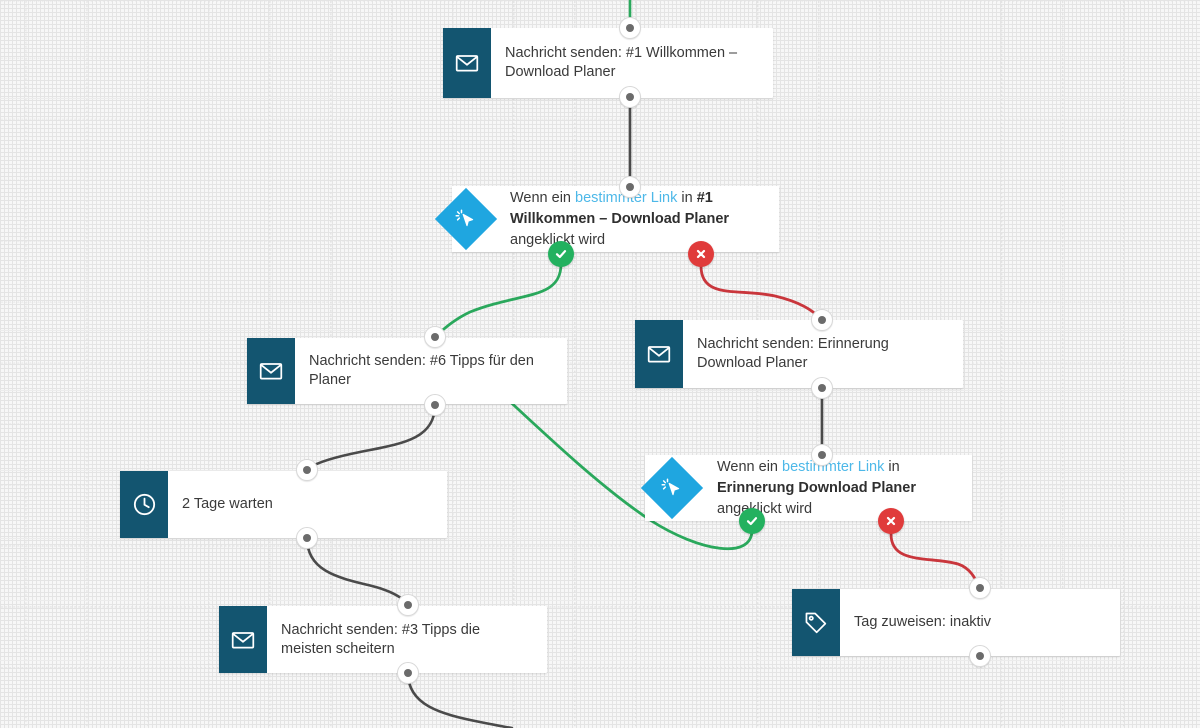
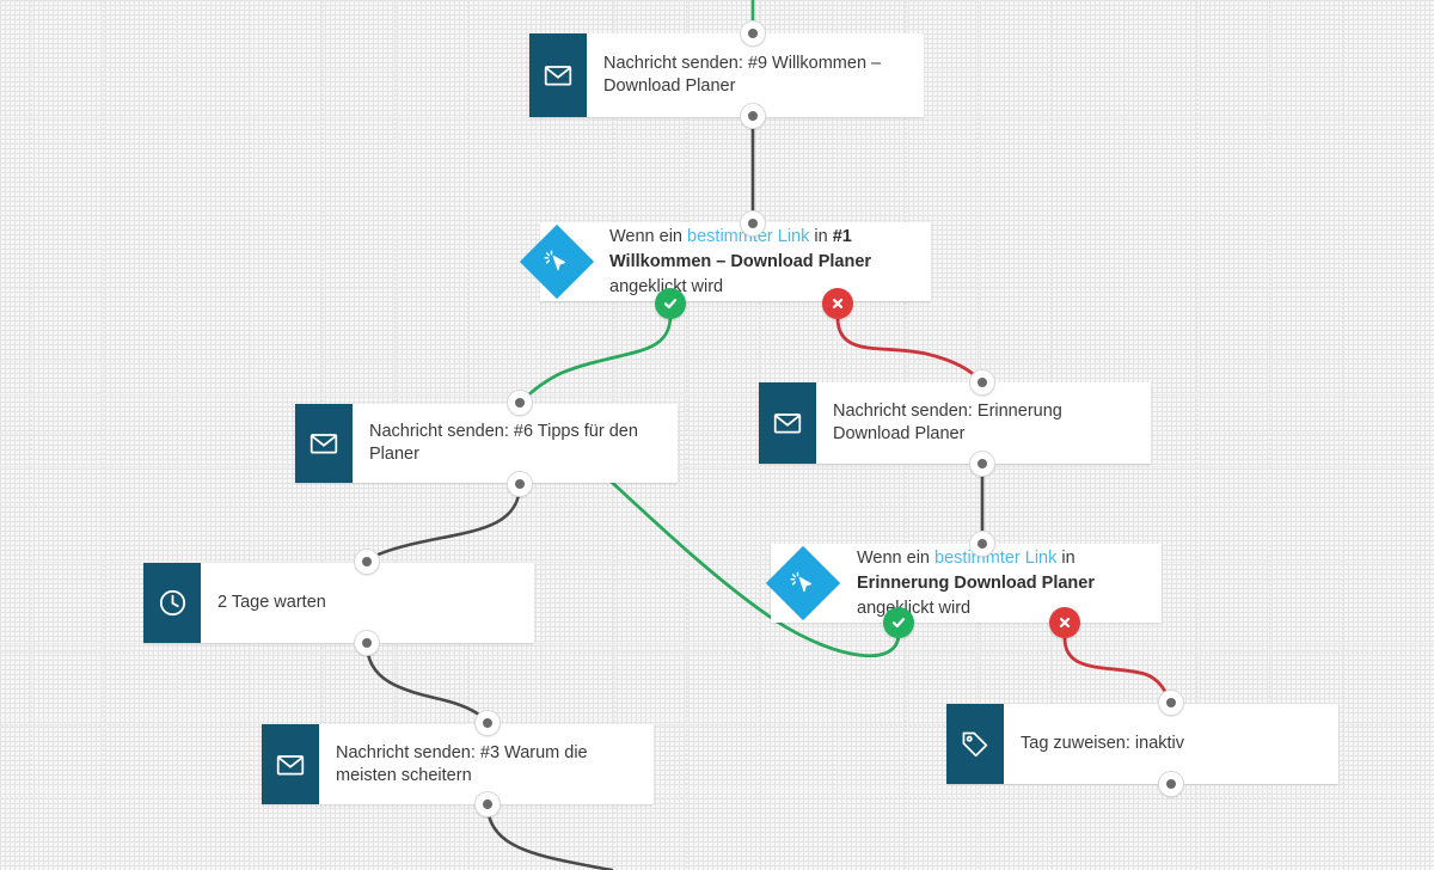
- Nachricht senden: #1 Willkommen – Download Planer
+ Nachricht senden: #9 Willkommen – Download Planer
  Wenn ein bestimmer Link in #1 Willkommen – Download Planer angeklickt wird
  Nachricht senden: Erinnerung Download Planer
  Nachricht senden: #6 Tipps für den Planer
  Wenn ein bestimmter Link in Erinnerung Download Planer anglickt wird
  2 Tage warten
- Nachricht senden: #3 Tipps die meisten scheitern
+ Nachricht senden: #3 Warum die meisten scheitern
  Tag zuweisen: inaktiv
